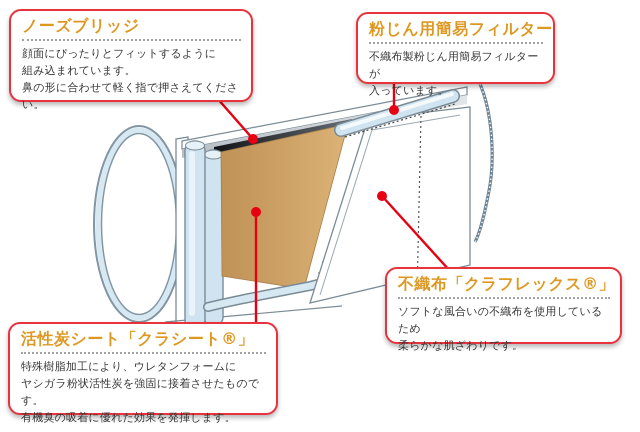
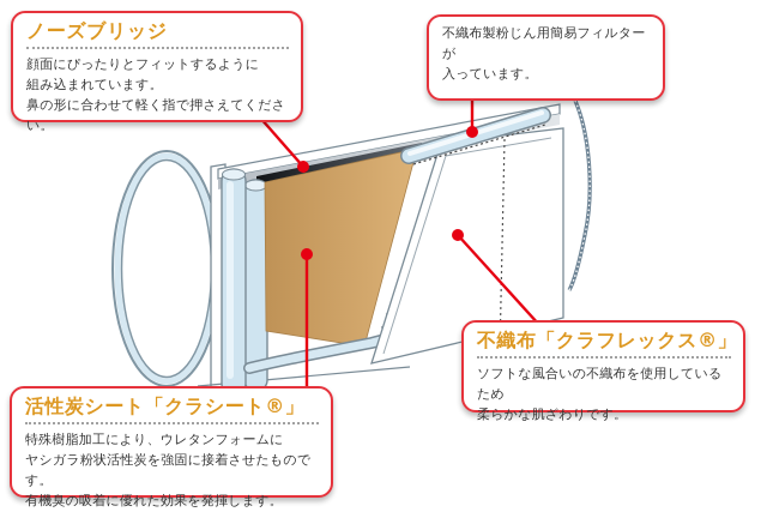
  ノーズブリッジ
  顔面にぴったりとフィットするように
  組み込まれています。
  鼻の形に合わせて軽く指で押さえてください。
- 粉じん用簡易フィルター
  不織布製粉じん用簡易フィルターが
  入っています。
  活性炭シート「クラシート®」
  特殊樹脂加工により、ウレタンフォームに
  ヤシガラ粉状活性炭を強固に接着させたものです。
  有機臭の吸着に優れた効果を発揮します。
  不織布「クラフレックス®」
  ソフトな風合いの不織布を使用しているため
  柔らかな肌ざわりです。
